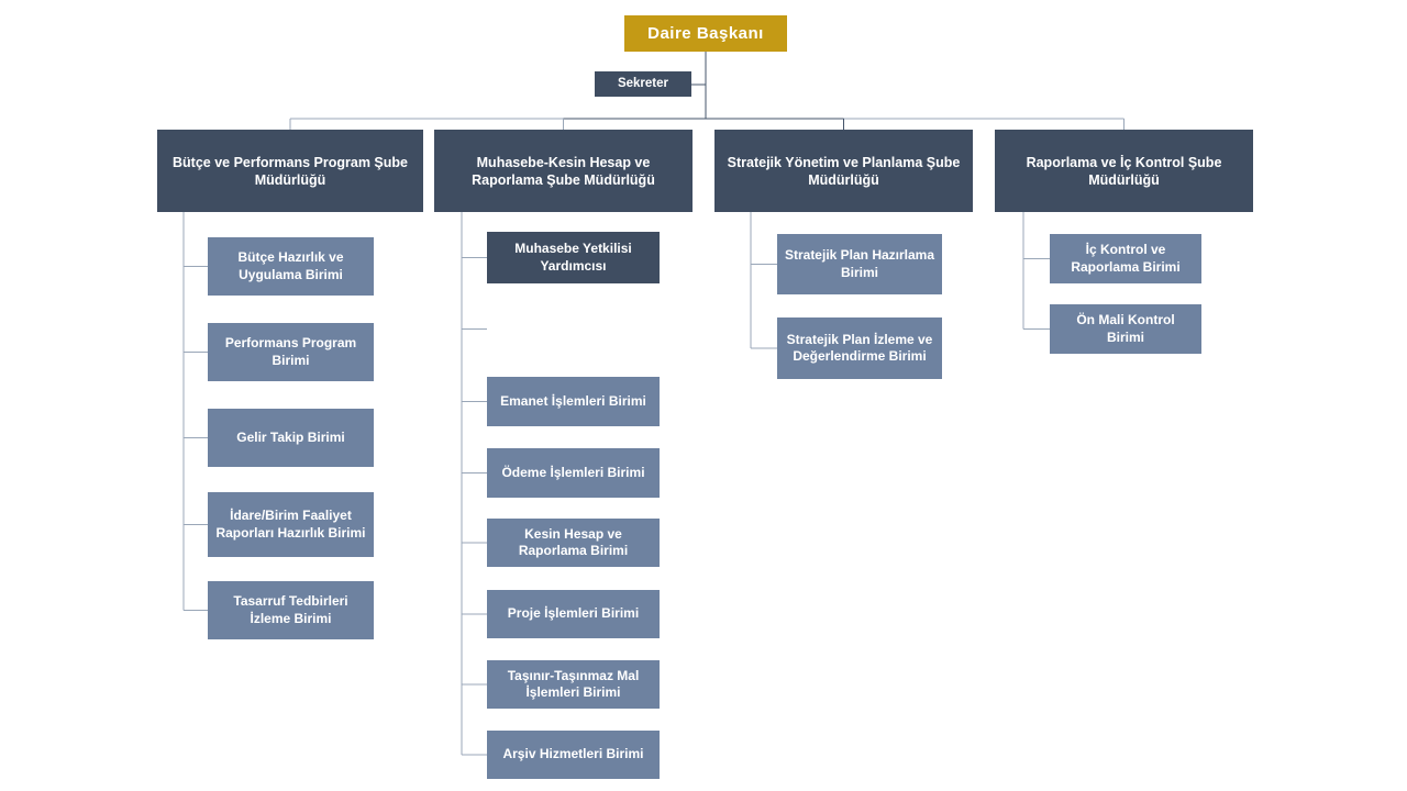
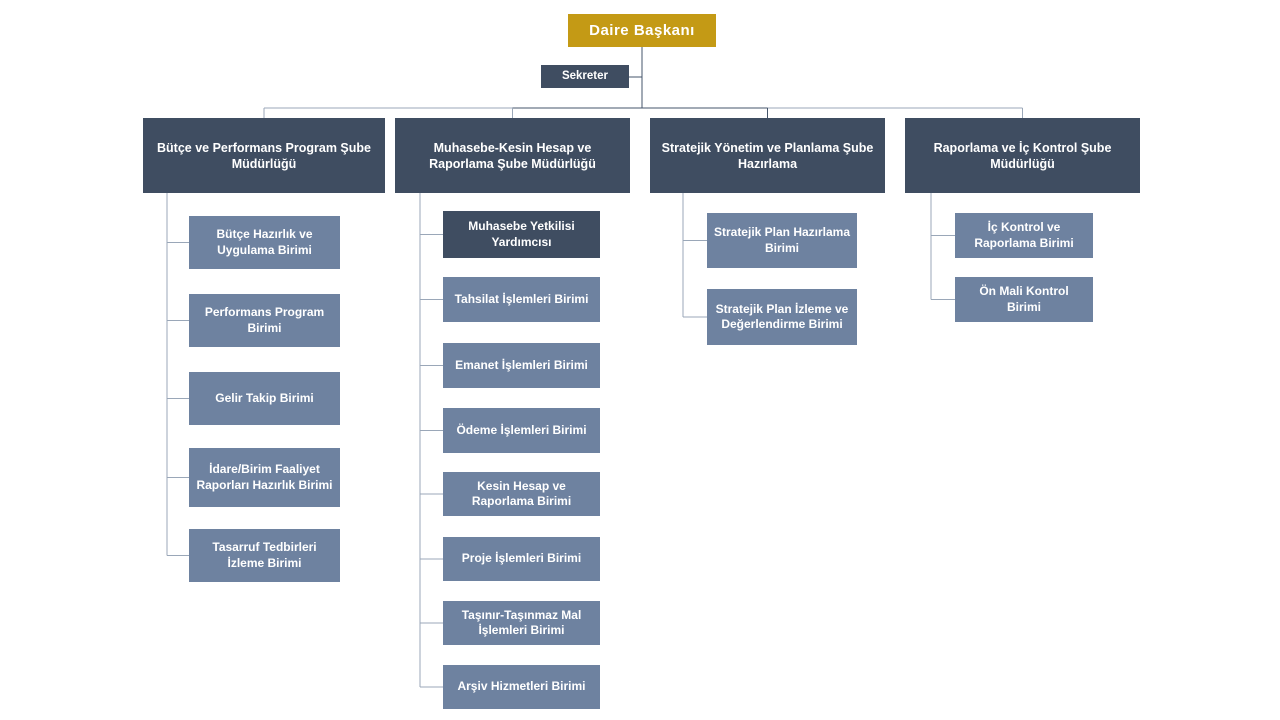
  Daire Başkanı
  Sekreter
  Bütçe ve Performans Program Şube Müdürlüğü
  Bütçe Hazırlık ve Uygulama Birimi
  Performans Program Birimi
  Gelir Takip Birimi
  İdare/Birim Faaliyet Raporları Hazırlık Birimi
  Tasarruf Tedbirleri İzleme Birimi
  Muhasebe-Kesin Hesap ve Raporlama Şube Müdürlüğü
  Muhasebe Yetkilisi Yardımcısı
+ Tahsilat İşlemleri Birimi
  Emanet İşlemleri Birimi
  Ödeme İşlemleri Birimi
  Kesin Hesap ve Raporlama Birimi
  Proje İşlemleri Birimi
  Taşınır-Taşınmaz Mal İşlemleri Birimi
  Arşiv Hizmetleri Birimi
- Stratejik Yönetim ve Planlama Şube Müdürlüğü
+ Stratejik Yönetim ve Planlama Şube Hazırlama
  Stratejik Plan Hazırlama Birimi
  Stratejik Plan İzleme ve Değerlendirme Birimi
  Raporlama ve İç Kontrol Şube Müdürlüğü
  İç Kontrol ve Raporlama Birimi
  Ön Mali Kontrol Birimi
